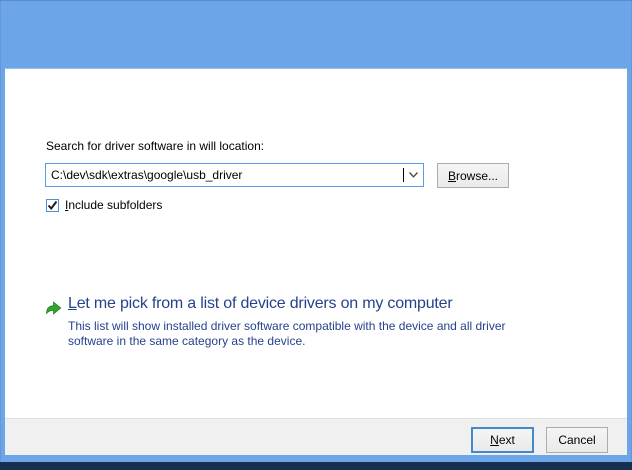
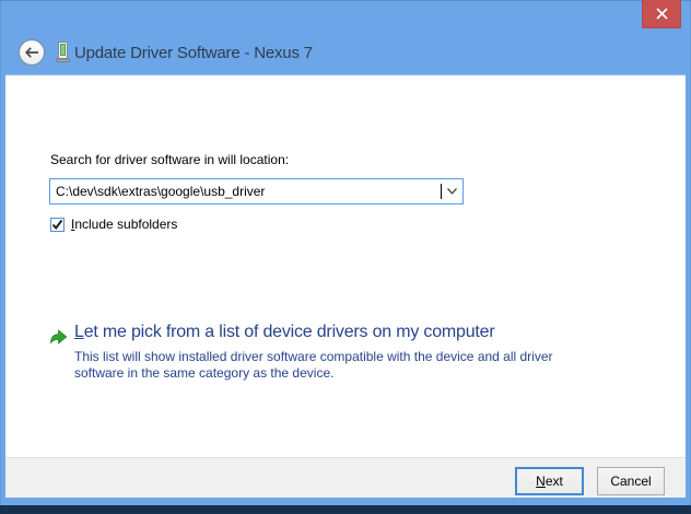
+ Update Driver Software - Nexus 7
  Search for driver software in will location:
  C:\dev\sdk\extras\google\usb_driver
- B
- rowse...
  Include subfolders
  Let me pick from a list of device drivers on my computer
  This list will show installed driver software compatible with the device and all driver
  software in the same category as the device.
  N
  ext
  Cancel
